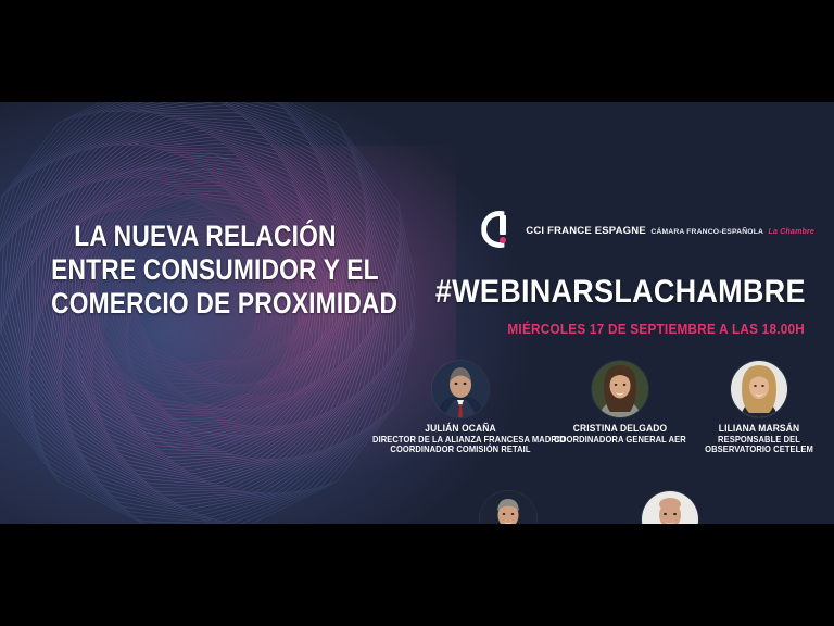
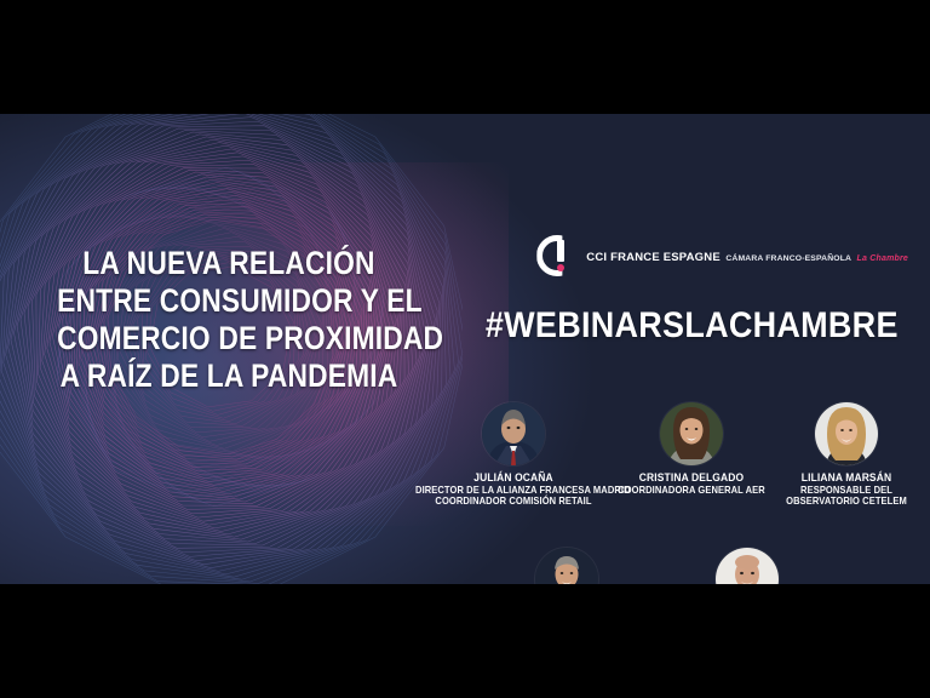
  LA NUEVA RELACIÓN
  ENTRE CONSUMIDOR Y EL
  COMERCIO DE PROXIMIDAD
+ A RAÍZ DE LA PANDEMIA
  #WEBINARSLACHAMBRE
- MIÉRCOLES 17 DE SEPTIEMBRE A LAS 18.00H
  JULIÁN OCAÑA
  DIRECTOR DE LA ALIANZA FRANCESA MAD
  COORDINADOR COMISIÓN RETAIL
  CRISTINA DELGADO
  COORDINADORA GENERAL AER
  LILIANA MARSÁN
  RESPONSABLE DEL
  OBSERVATORIO CETELEM
